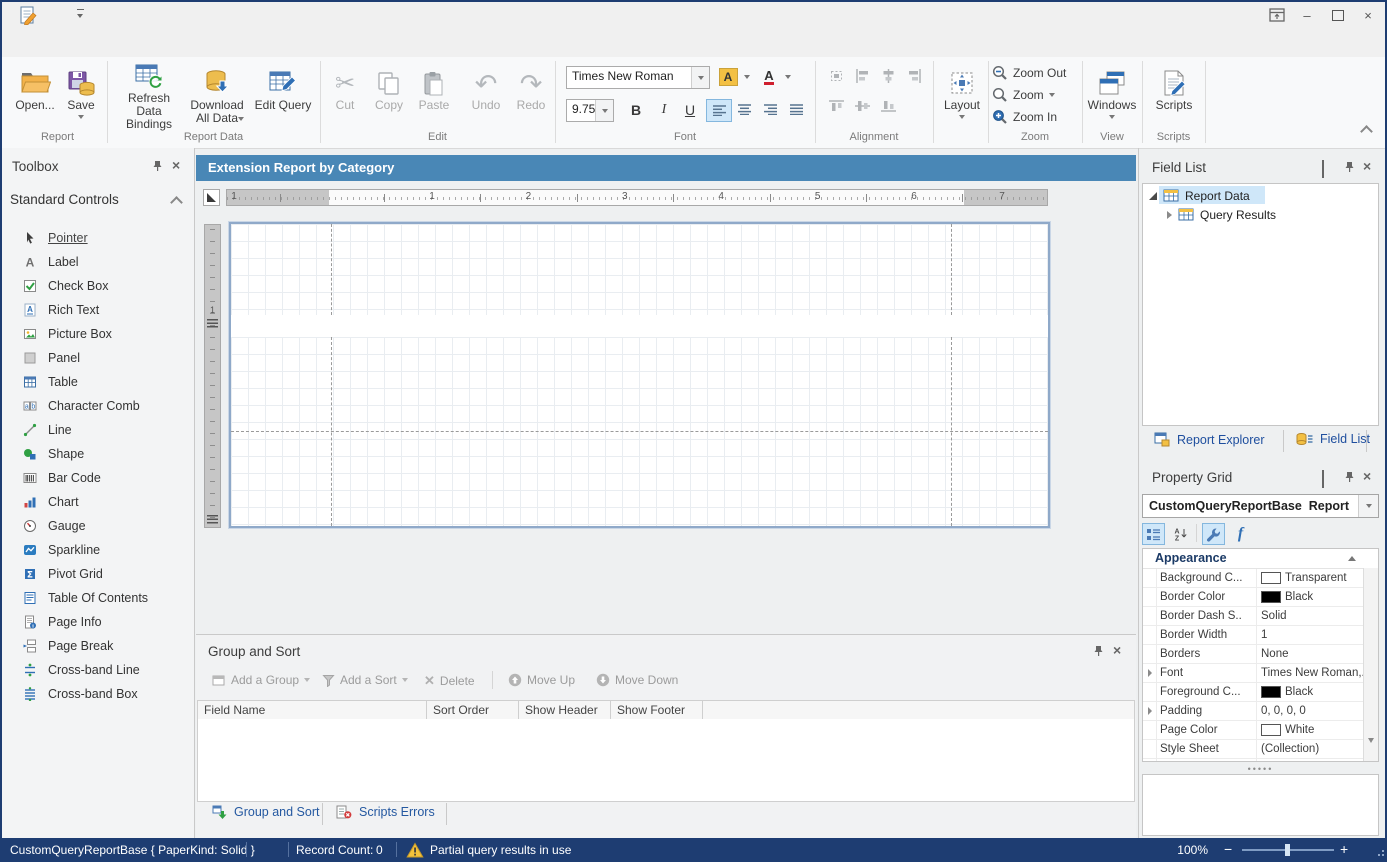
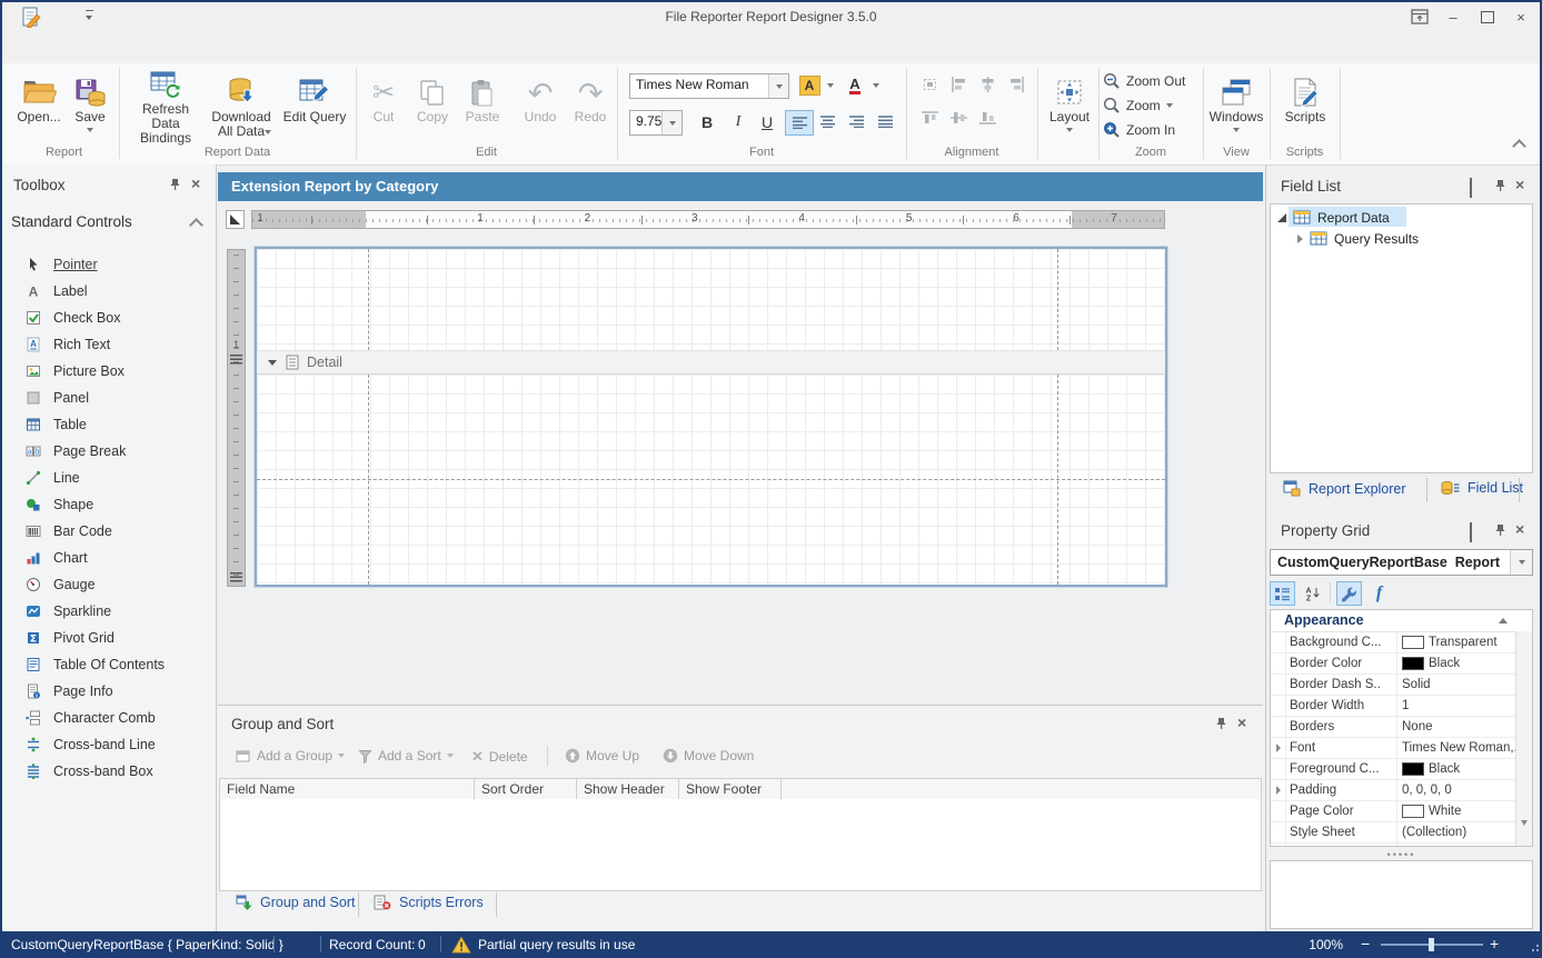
+ File Reporter Report Designer 3.5.0
  –
  ×
  Open...
  Save
  Report
  Refresh Data
  Bindings
  Download
  All Data
  Edit Query
  Report Data
  ✂
  Cut
  Copy
  Paste
  ↶
  Undo
  ↷
  Redo
  Edit
  Times New Roman
  A
  A
  9.75
  B
  I
  U
  Font
  Alignment
  Layout
  Zoom Out
  Zoom
  Zoom In
  Zoom
  Windows
  View
  Scripts
  Scripts
  Toolbox
  ×
  Standard Controls
  Pointer
  A
  Label
  Check Box
  A
  Rich Text
  Picture Box
  Panel
  Table
- Character Comb
+ Page Break
  Line
  Shape
  Bar Code
  Chart
  Gauge
  Sparkline
  Σ
  Pivot Grid
  Table Of Contents
  Page Info
- Page Break
+ Character Comb
  Cross-band Line
  Cross-band Box
  Extension Report by Category
  1
  1
  2
  3
  4
  5
  6
  7
  1
+ Detail
  Group and Sort
  ×
  Add a Group
  Add a Sort
  ✕
  Delete
  Move Up
  Move Down
  Field Name
  Sort Order
  Show Header
  Show Footer
  Group and Sort
  Scripts Errors
  Field List
  ×
  Report Data
  Query Results
  Report Explorer
  Field List
  Property Grid
  ×
  CustomQueryReportBase Report
  f
  Appearance
  Background C...
  Transparent
  Border Color
  Black
  Border Dash S..
  Solid
  Border Width
  1
  Borders
  None
  Font
  Times New Roman,
  Foreground C...
  Black
  Padding
  0, 0, 0, 0
  Page Color
  White
  Style Sheet
  (Collection)
  •••••
  CustomQueryReportBase { PaperKind: Solid }
  Record Count:
  0
  Partial query results in use
  100%
  −
  +
